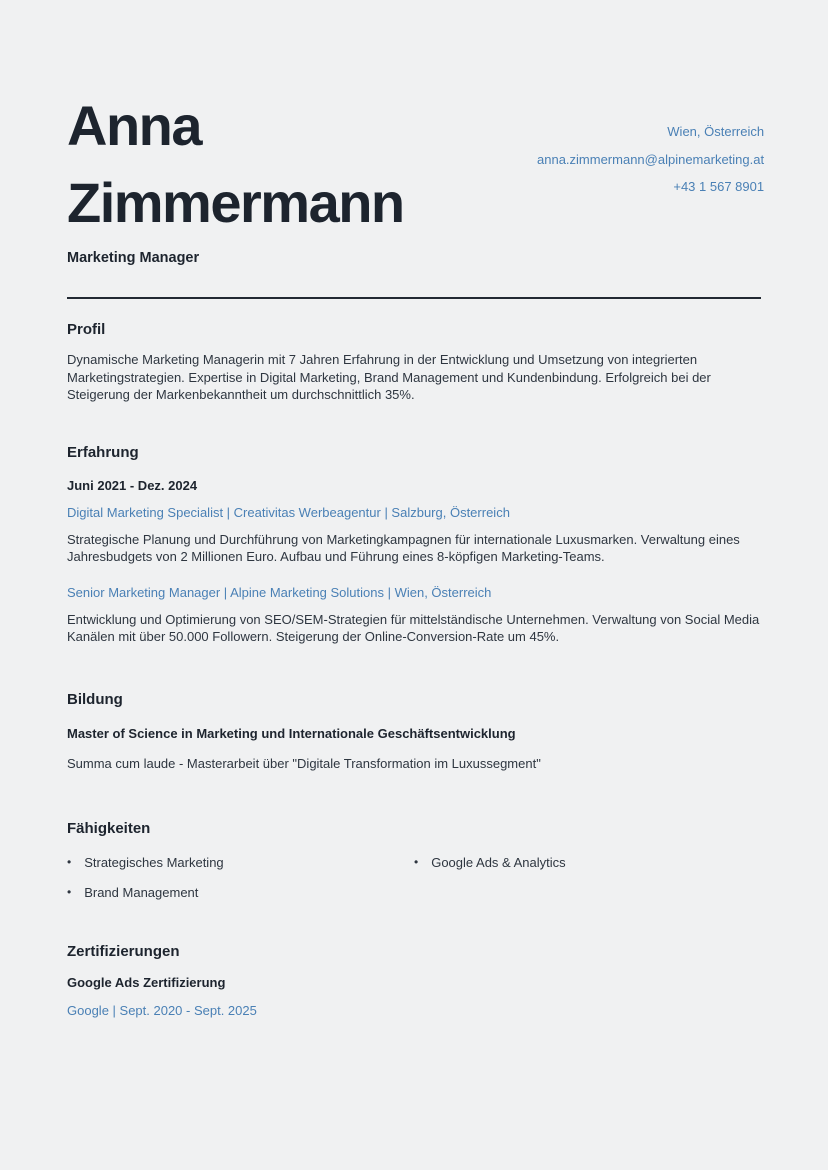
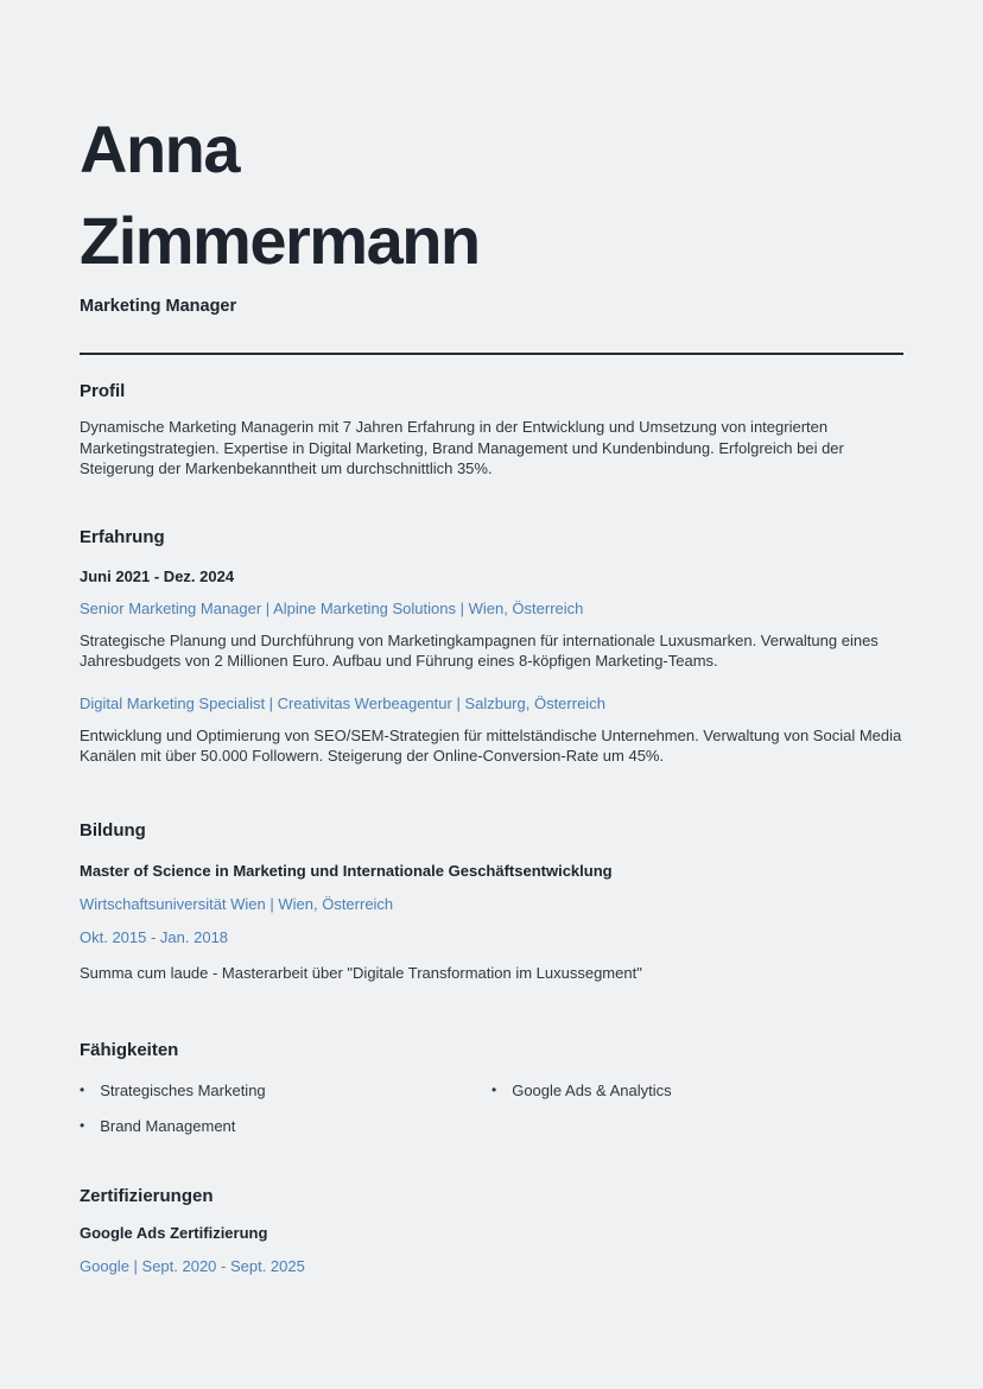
  Anna Zimmermann
  Marketing Manager
- Wien, Österreich
- anna.zimmermann@alpinemarketing.at
- +43 1 567 8901
  Profil
  Dynamische Marketing Managerin mit 7 Jahren Erfahrung in der Entwicklung und Umsetzung von integrierten Marketingstrategien. Expertise in Digital Marketing, Brand Management und Kundenbindung. Erfolgreich bei der Steigerung der Markenbekanntheit um durchschnittlich 35%.
  Erfahrung
  Juni 2021 - Dez. 2024
- Digital Marketing Specialist | Creativitas Werbeagentur | Salzburg, Österreich
+ Senior Marketing Manager | Alpine Marketing Solutions | Wien, Österreich
  Strategische Planung und Durchführung von Marketingkampagnen für internationale Luxusmarken. Verwaltung eines Jahresbudgets von 2 Millionen Euro. Aufbau und Führung eines 8-köpfigen Marketing-Teams.
- Senior Marketing Manager | Alpine Marketing Solutions | Wien, Österreich
+ Digital Marketing Specialist | Creativitas Werbeagentur | Salzburg, Österreich
  Entwicklung und Optimierung von SEO/SEM-Strategien für mittelständische Unternehmen. Verwaltung von Social Media Kanälen mit über 50.000 Followern. Steigerung der Online-Conversion-Rate um 45%.
  Bildung
  Master of Science in Marketing und Internationale Geschäftsentwicklung
+ Wirtschaftsuniversität Wien | Wien, Österreich
+ Okt. 2015 - Jan. 2018
  Summa cum laude - Masterarbeit über "Digitale Transformation im Luxussegment"
  Fähigkeiten
  •
  Strategisches Marketing
  •
  Brand Management
  •
  Google Ads & Analytics
  Zertifizierungen
  Google Ads Zertifizierung
  Google | Sept. 2020 - Sept. 2025
